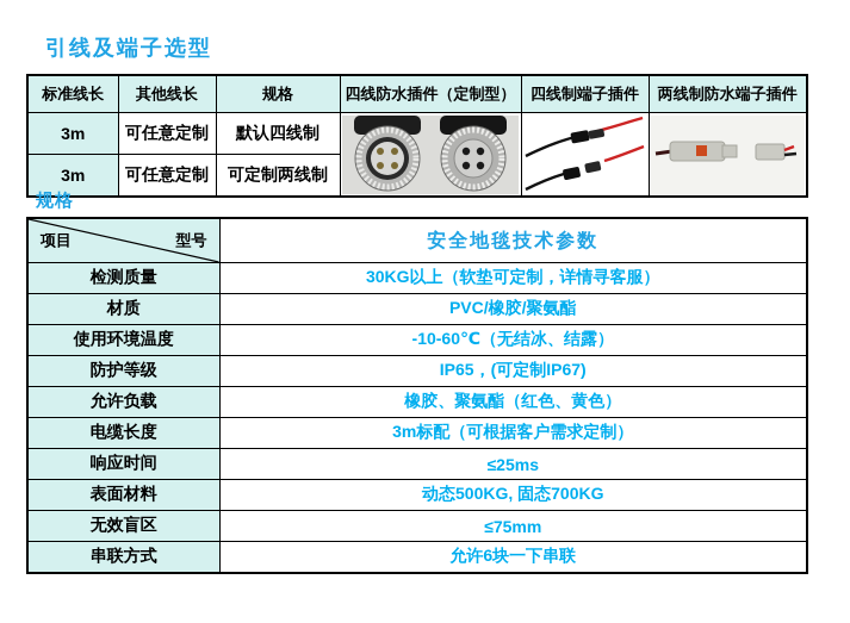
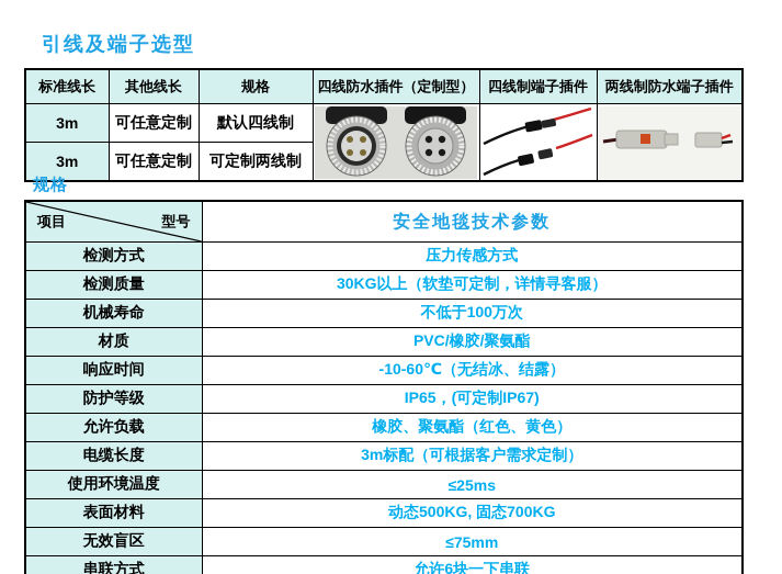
  引线及端子选型
  标准线长	其他线长	规格	四线防水插件（定制型）	四线制端子插件	两线制防水端子插件
  3m	可任意定制	默认四线制
  3m	可任意定制	可定制两线制
  规格
  项目 型号	安全地毯技术参数
+ 检测方式	压力传感方式
  检测质量	30KG以上（软垫可定制，详情寻客服）
+ 机械寿命	不低于100万次
  材质	PVC/橡胶/聚氨酯
- 使用环境温度	-10-60℃（无结冰、结露）
+ 响应时间	-10-60℃（无结冰、结露）
  防护等级	IP65，(可定制IP67)
  允许负载	橡胶、聚氨酯（红色、黄色）
  电缆长度	3m标配（可根据客户需求定制）
- 响应时间	≤25ms
+ 使用环境温度	≤25ms
  表面材料	动态500KG, 固态700KG
  无效盲区	≤75mm
  串联方式	允许6块一下串联
